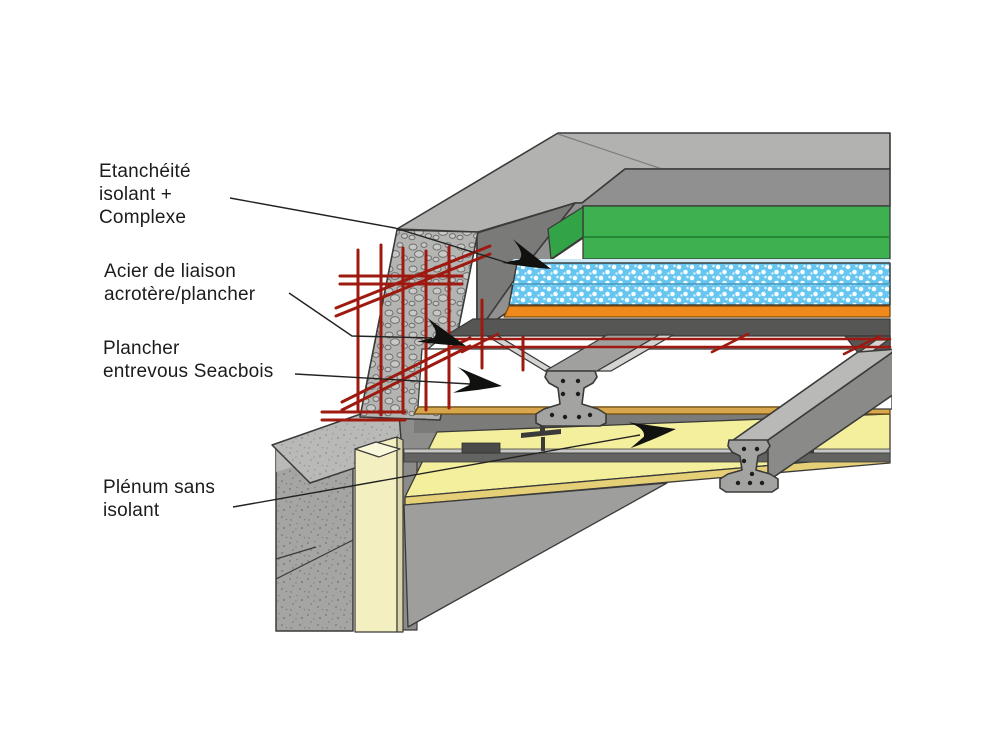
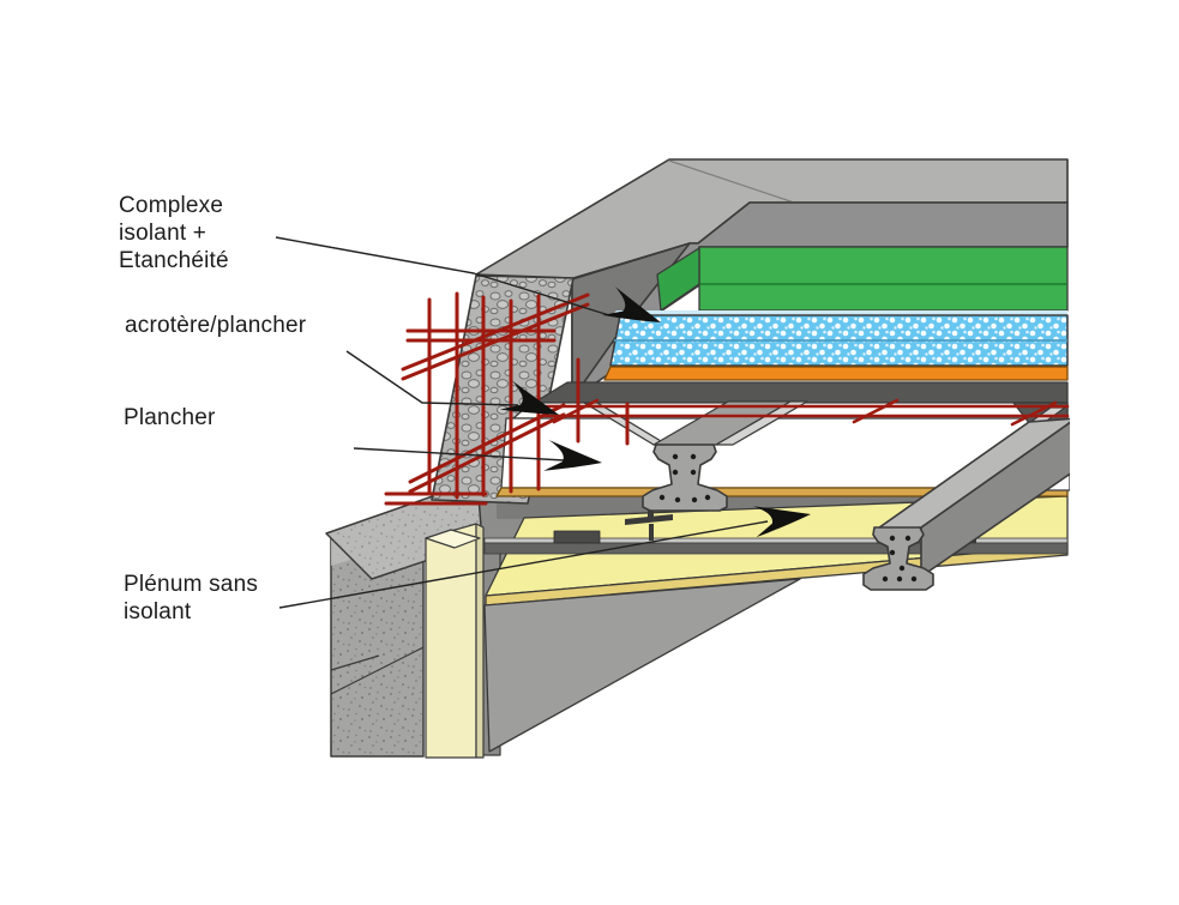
- Etanchéité
+ Complexe
  isolant +
- Complexe
+ Etanchéité
- Acier de liaison
  acrotère/plancher
  Plancher
- entrevous Seacbois
  Plénum sans
  isolant
